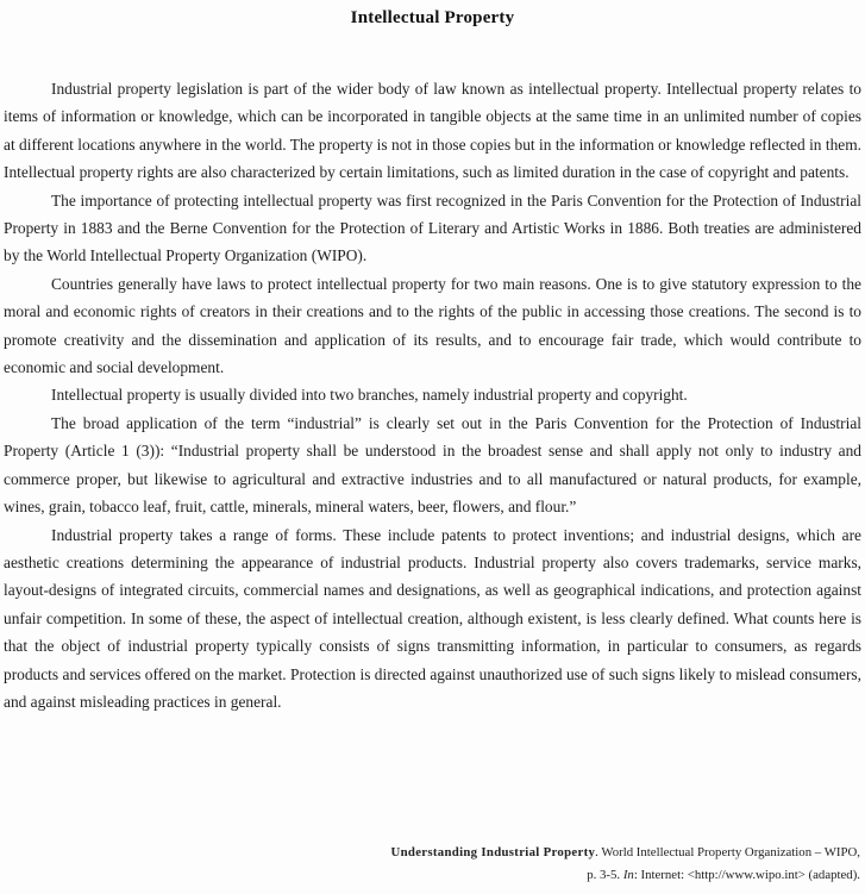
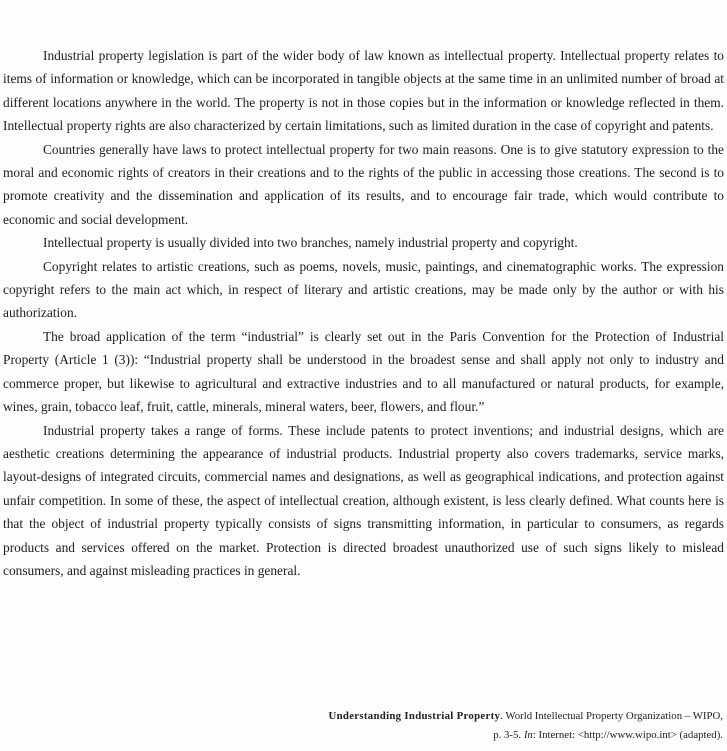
- Intellectual Property
- Industrial property legislation is part of the wider body of law known as intellectual property. Intellectual property relates to items of information or knowledge, which can be incorporated in tangible objects at the same time in an unlimited number of copies at different locations anywhere in the world. The property is not in those copies but in the information or knowledge reflected in them. Intellectual property rights are also characterized by certain limitations, such as limited duration in the case of copyright and patents.
+ Industrial property legislation is part of the wider body of law known as intellectual property. Intellectual property relates to items of information or knowledge, which can be incorporated in tangible objects at the same time in an unlimited number of broad at different locations anywhere in the world. The property is not in those copies but in the information or knowledge reflected in them. Intellectual property rights are also characterized by certain limitations, such as limited duration in the case of copyright and patents.
- The importance of protecting intellectual property was first recognized in the Paris Convention for the Protection of Industrial Property in 1883 and the Berne Convention for the Protection of Literary and Artistic Works in 1886. Both treaties are administered by the World Intellectual Property Organization (WIPO).
  Countries generally have laws to protect intellectual property for two main reasons. One is to give statutory expression to the moral and economic rights of creators in their creations and to the rights of the public in accessing those creations. The second is to promote creativity and the dissemination and application of its results, and to encourage fair trade, which would contribute to economic and social development.
  Intellectual property is usually divided into two branches, namely industrial property and copyright.
+ Copyright relates to artistic creations, such as poems, novels, music, paintings, and cinematographic works. The expression copyright refers to the main act which, in respect of literary and artistic creations, may be made only by the author or with his authorization.
  The broad application of the term “industrial” is clearly set out in the Paris Convention for the Protection of Industrial Property (Article 1 (3)): “Industrial property shall be understood in the broadest sense and shall apply not only to industry and commerce proper, but likewise to agricultural and extractive industries and to all manufactured or natural products, for example, wines, grain, tobacco leaf, fruit, cattle, minerals, mineral waters, beer, flowers, and flour.”
- Industrial property takes a range of forms. These include patents to protect inventions; and industrial designs, which are aesthetic creations determining the appearance of industrial products. Industrial property also covers trademarks, service marks, layout-designs of integrated circuits, commercial names and designations, as well as geographical indications, and protection against unfair competition. In some of these, the aspect of intellectual creation, although existent, is less clearly defined. What counts here is that the object of industrial property typically consists of signs transmitting information, in particular to consumers, as regards products and services offered on the market. Protection is directed against unauthorized use of such signs likely to mislead consumers, and against misleading practices in general.
+ Industrial property takes a range of forms. These include patents to protect inventions; and industrial designs, which are aesthetic creations determining the appearance of industrial products. Industrial property also covers trademarks, service marks, layout-designs of integrated circuits, commercial names and designations, as well as geographical indications, and protection against unfair competition. In some of these, the aspect of intellectual creation, although existent, is less clearly defined. What counts here is that the object of industrial property typically consists of signs transmitting information, in particular to consumers, as regards products and services offered on the market. Protection is directed broadest unauthorized use of such signs likely to mislead consumers, and against misleading practices in general.
  Understanding Industrial Property. World Intellectual Property Organization – WIPO,
  p. 3-5. In: Internet: <http://www.wipo.int> (adapted).
